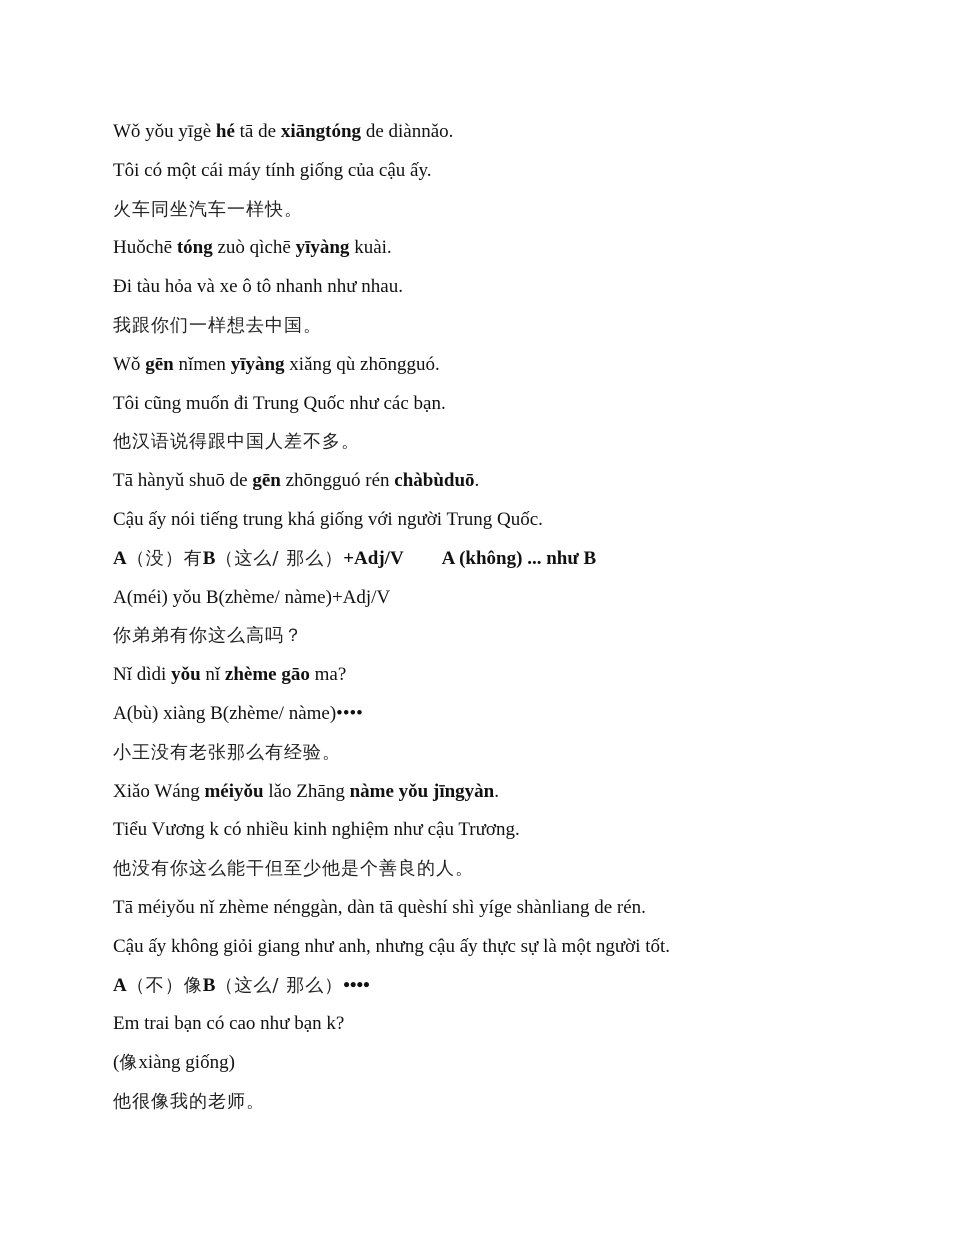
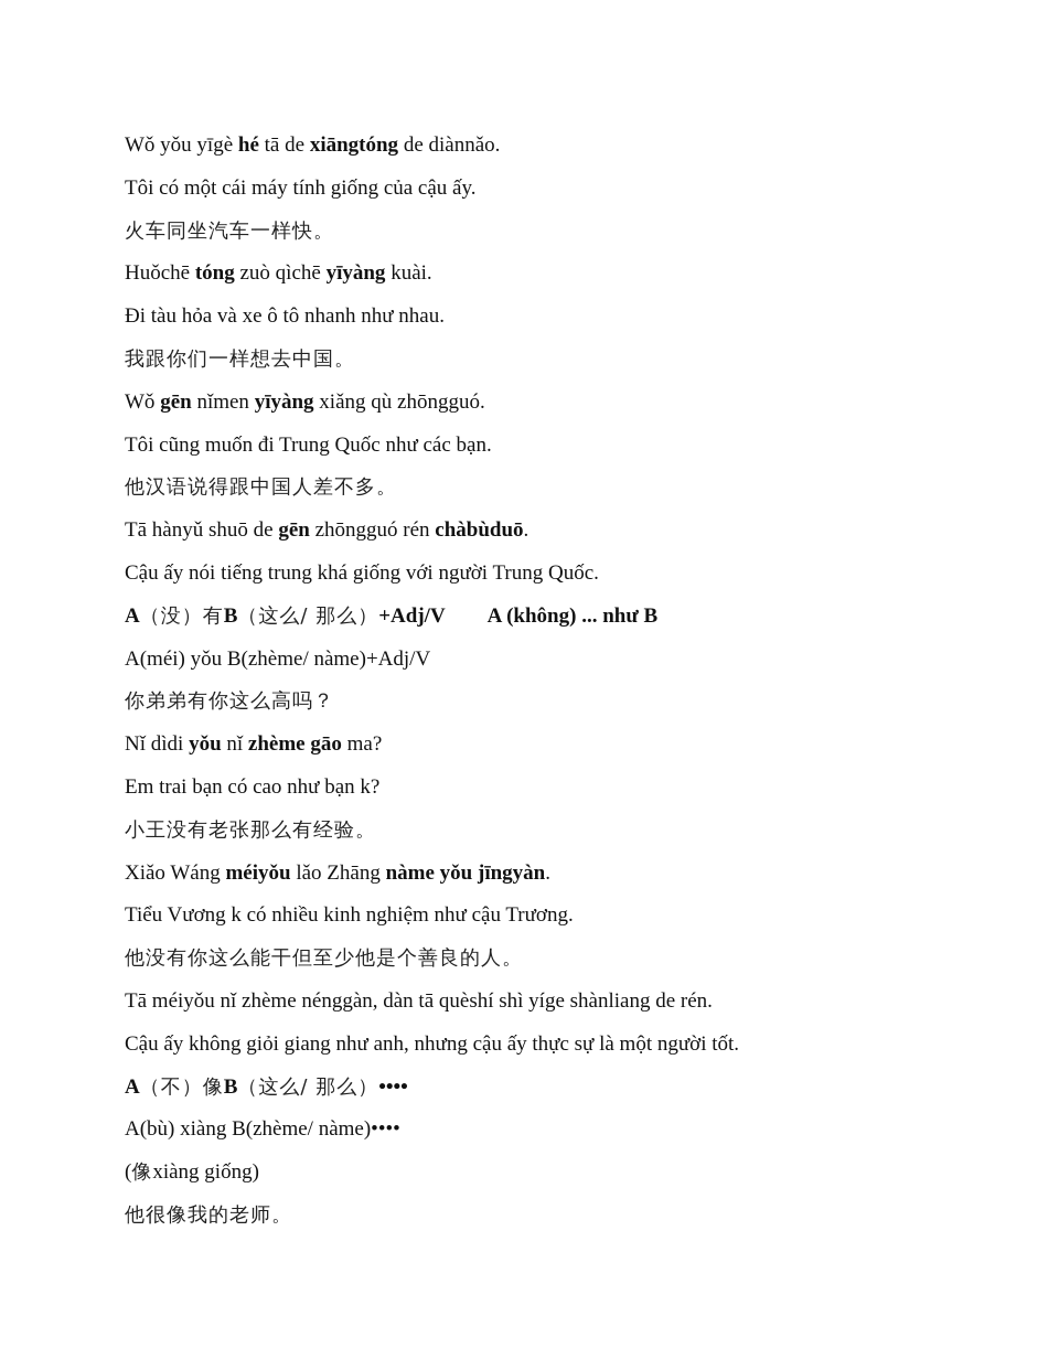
  Wǒ yǒu yīgè hé tā de xiāngtóng de diànnǎo.
  Tôi có một cái máy tính giống của cậu ấy.
  火车同坐汽车一样快。
  Huǒchē tóng zuò qìchē yīyàng kuài.
  Đi tàu hỏa và xe ô tô nhanh như nhau.
  我跟你们一样想去中国。
  Wǒ gēn nǐmen yīyàng xiǎng qù zhōngguó.
  Tôi cũng muốn đi Trung Quốc như các bạn.
  他汉语说得跟中国人差不多。
  Tā hànyǔ shuō de gēn zhōngguó rén chàbùduō.
  Cậu ấy nói tiếng trung khá giống với người Trung Quốc.
  A（没）有B（这么/ 那么）+Adj/V A (không) ... như B
  A(méi) yǒu B(zhème/ nàme)+Adj/V
  你弟弟有你这么高吗？
  Nǐ dìdi yǒu nǐ zhème gāo ma?
- A(bù) xiàng B(zhème/ nàme)••••
+ Em trai bạn có cao như bạn k?
  小王没有老张那么有经验。
  Xiǎo Wáng méiyǒu lǎo Zhāng nàme yǒu jīngyàn.
  Tiểu Vương k có nhiều kinh nghiệm như cậu Trương.
  他没有你这么能干但至少他是个善良的人。
  Tā méiyǒu nǐ zhème nénggàn, dàn tā quèshí shì yíge shànliang de rén.
  Cậu ấy không giỏi giang như anh, nhưng cậu ấy thực sự là một người tốt.
  A（不）像B（这么/ 那么）••••
- Em trai bạn có cao như bạn k?
+ A(bù) xiàng B(zhème/ nàme)••••
  (像xiàng giống)
  他很像我的老师。
